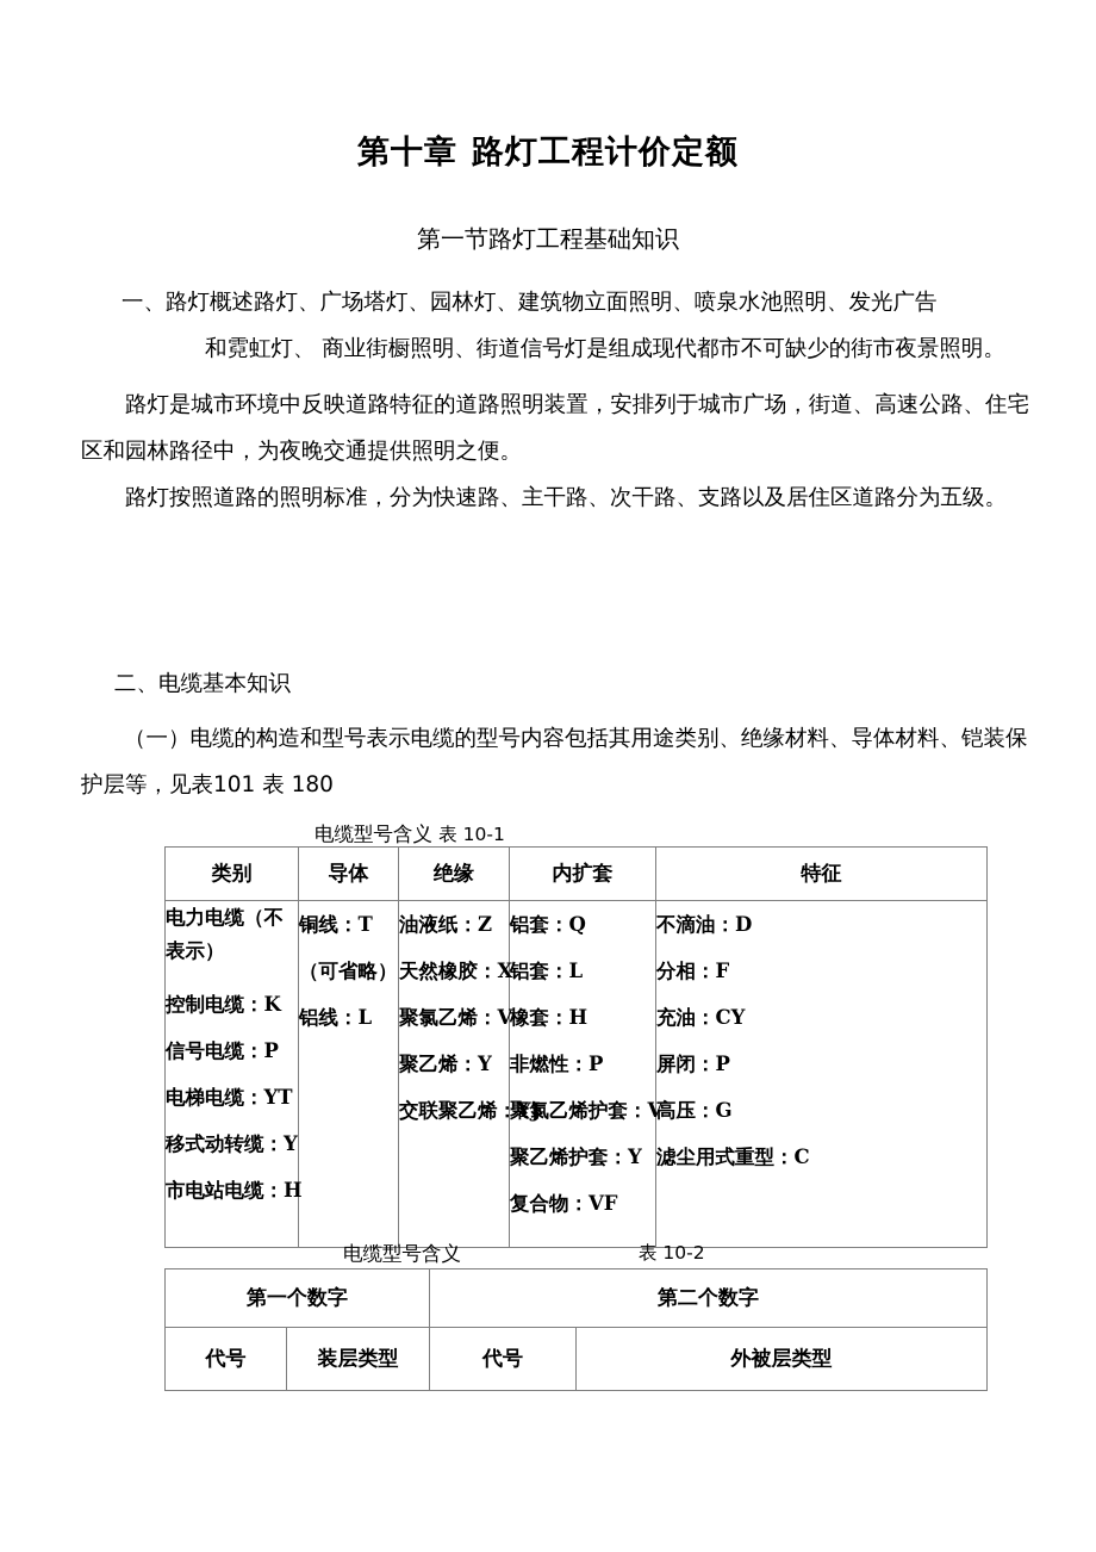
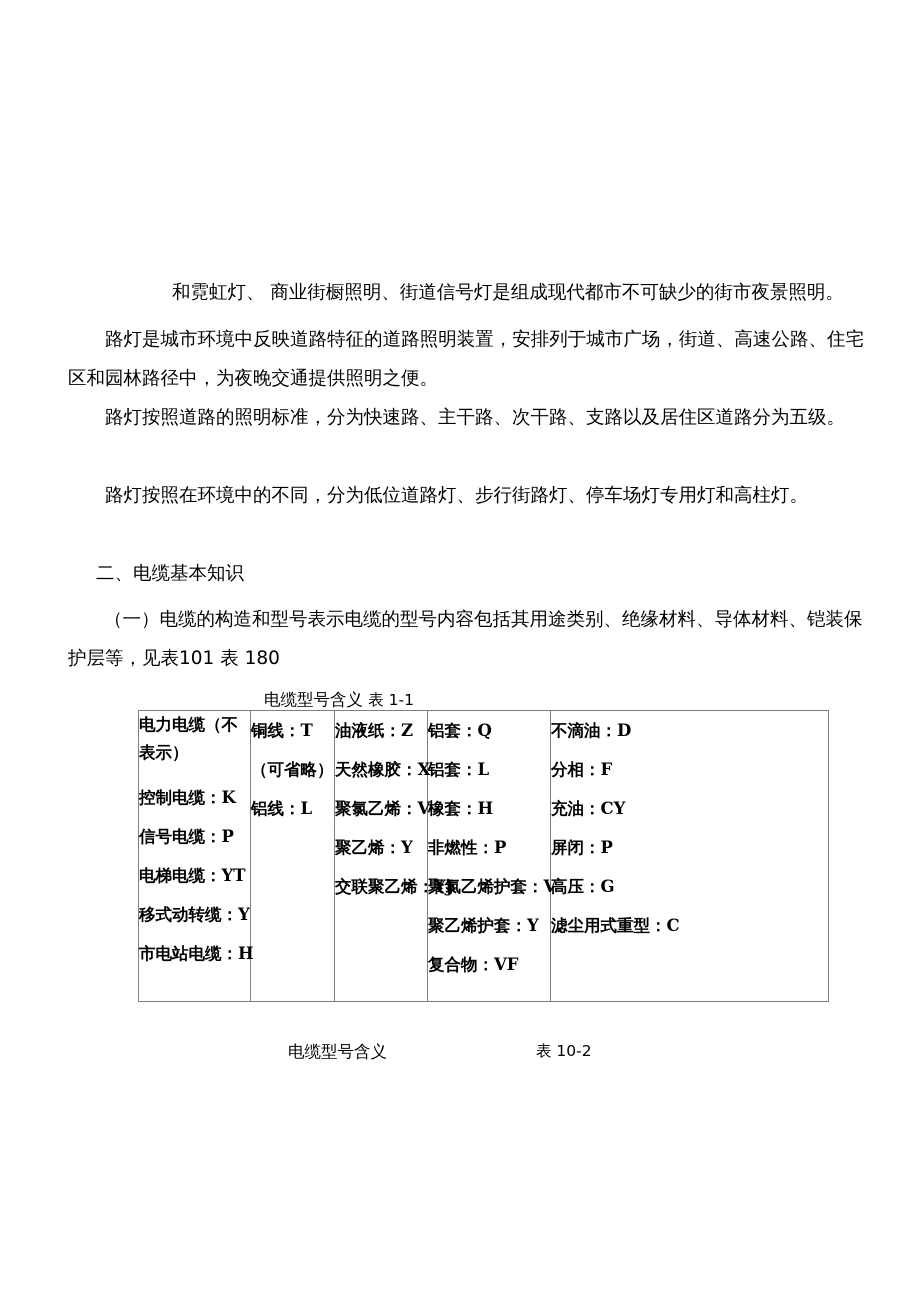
- 第十章 路灯工程计价定额
- 第一节路灯工程基础知识
- 一、路灯概述路灯、广场塔灯、园林灯、建筑物立面照明、喷泉水池照明、发光广告
  和霓虹灯、 商业街橱照明、街道信号灯是组成现代都市不可缺少的街市夜景照明。
  路灯是城市环境中反映道路特征的道路照明装置，安排列于城市广场，街道、高速公路、住宅区和园林路径中，为夜晚交通提供照明之便。
  路灯按照道路的照明标准，分为快速路、主干路、次干路、支路以及居住区道路分为五级。
+ 路灯按照在环境中的不同，分为低位道路灯、步行街路灯、停车场灯专用灯和高柱灯。
  二、电缆基本知识
  （一）电缆的构造和型号表示电缆的型号内容包括其用途类别、绝缘材料、导体材料、铠装保护层等，见表101 表 180
- 电缆型号含义 表 10-1
+ 电缆型号含义 表 1-1
- 类别	导体	绝缘	内扩套	特征
  电力电缆（不表示） 控制电缆：K 信号电缆：P 电梯电缆：YT 移式动转缆：Y 市电站电缆：H	铜线：T （可省略） 铝线：L	油液纸：Z 天然橡胶：X 聚氯乙烯：V 聚乙烯：Y 交联聚乙烯：	铝套：Q 铝套：L 橡套：H 非燃性：P 聚氯乙烯护套：V 聚乙烯护套：Y 复合物：VF	不滴油：D 分相：F 充油：CY 屏闭：P 高压：G 滤尘用式重型：C
  电缆型号含义
  表 10-2
- 第一个数字	第二个数字
- 代号	装层类型	代号	外被层类型
